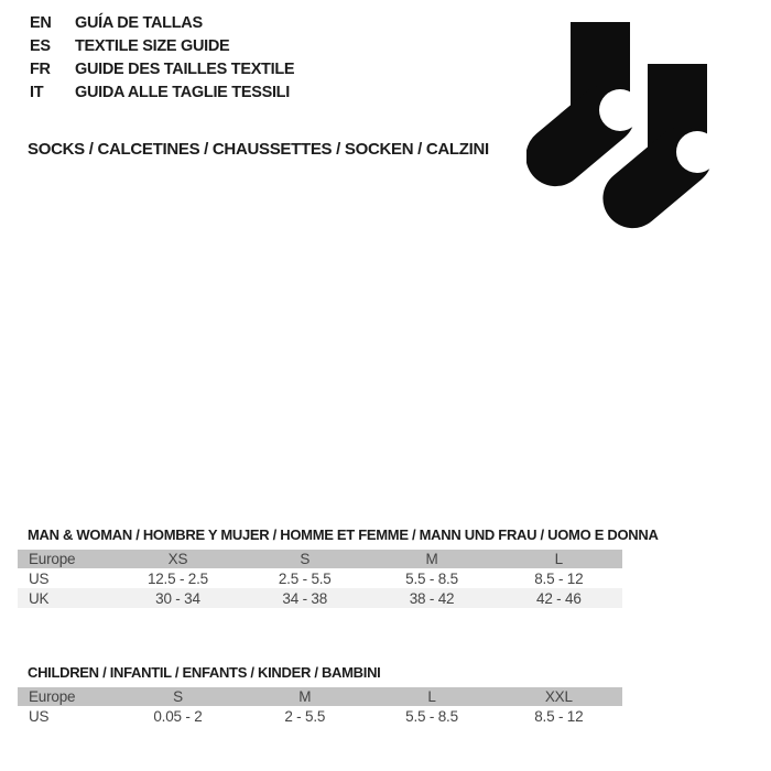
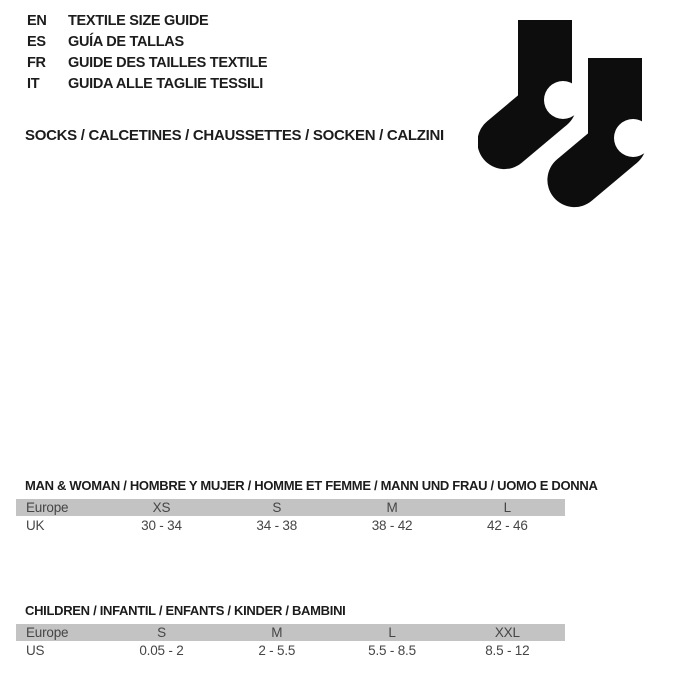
  EN
- GUÍA DE TALLAS
+ TEXTILE SIZE GUIDE
  ES
- TEXTILE SIZE GUIDE
+ GUÍA DE TALLAS
  FR
  GUIDE DES TAILLES TEXTILE
  IT
  GUIDA ALLE TAGLIE TESSILI
  SOCKS / CALCETINES / CHAUSSETTES / SOCKEN / CALZINI
  MAN & WOMAN / HOMBRE Y MUJER / HOMME ET FEMME / MANN UND FRAU / UOMO E DONNA
  Europe	XS	S	M	L
- US	12.5 - 2.5	2.5 - 5.5	5.5 - 8.5	8.5 - 12
  UK	30 - 34	34 - 38	38 - 42	42 - 46
  CHILDREN / INFANTIL / ENFANTS / KINDER / BAMBINI
  Europe	S	M	L	XXL
  US	0.05 - 2	2 - 5.5	5.5 - 8.5	8.5 - 12
